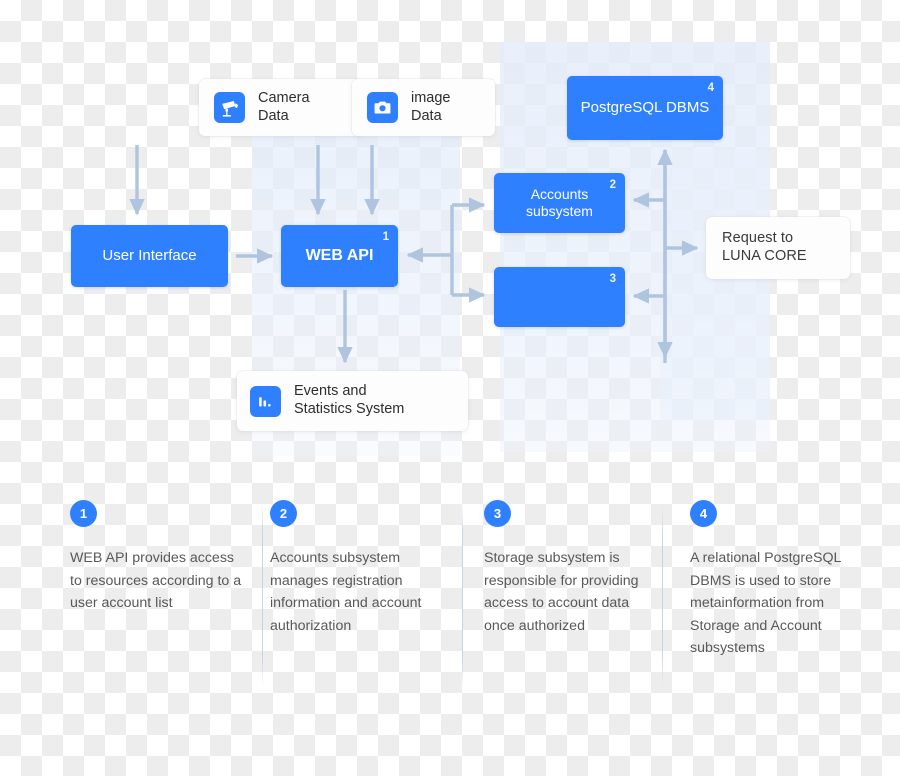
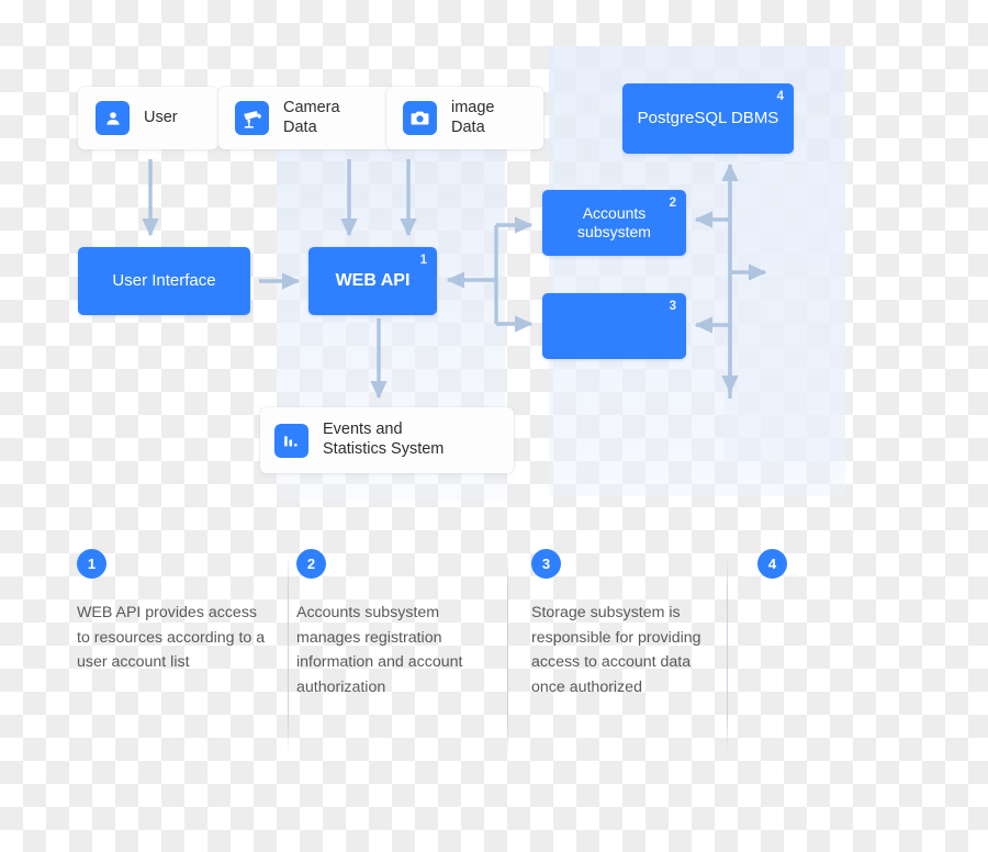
+ User
  Camera
  Data
  image
  Data
  User Interface
  WEB API
  1
  Accounts subsystem
  2
  3
  PostgreSQL DBMS
  4
  Events and
  Statistics System
- Request to
- LUNA CORE
  1
  WEB API provides access to resources according to a user account list
  2
  Accounts subsystem manages registration information and account authorization
  3
  Storage subsystem is responsible for providing access to account data once authorized
  4
- A relational PostgreSQL DBMS is used to store metainformation from Storage and Account subsystems
